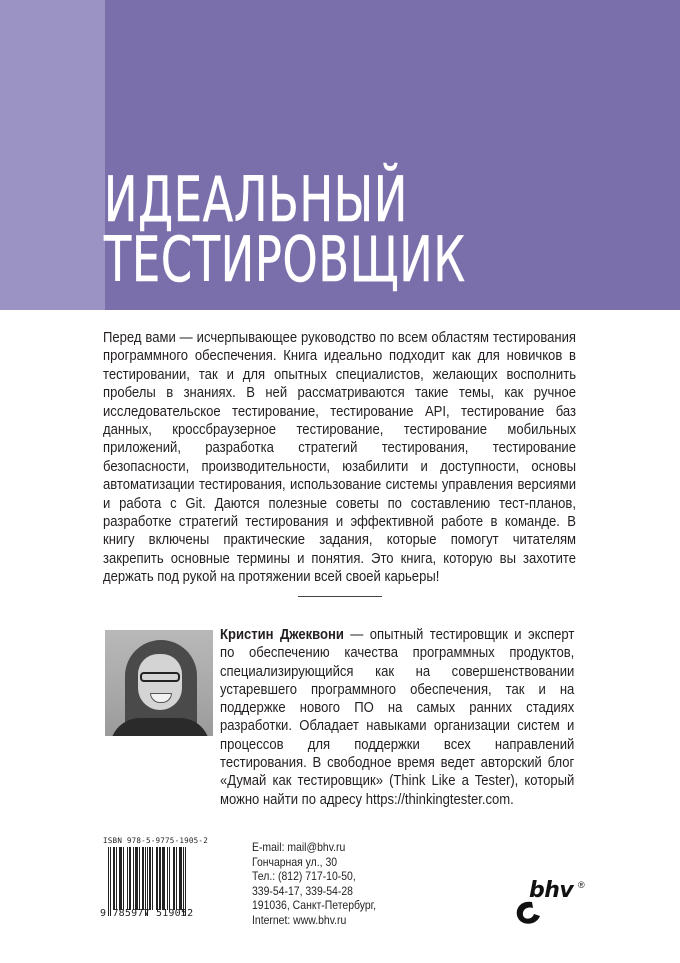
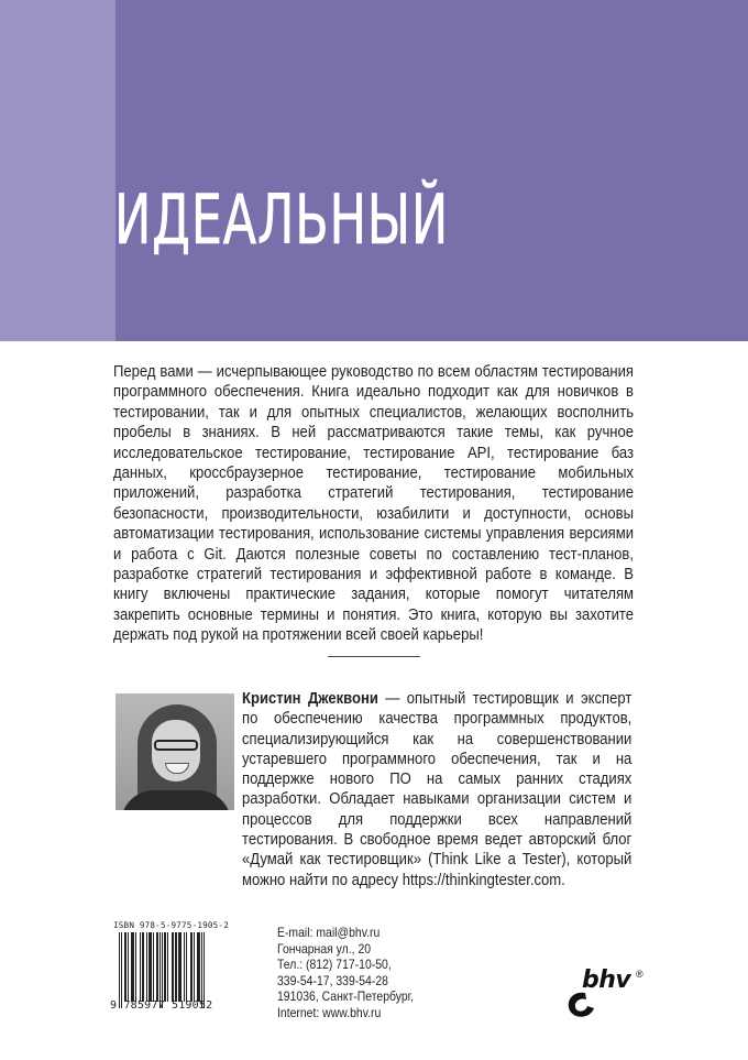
  ИДЕАЛЬНЫЙ
- ТЕСТИРОВЩИК
  Перед вами — исчерпывающее руководство по всем областям тестирования программного обеспечения. Книга идеально подходит как для новичков в тестировании, так и для опытных специалистов, желающих восполнить пробелы в знаниях. В ней рассматриваются такие темы, как ручное исследовательское тестирование, тестирование API, тестирование баз данных, кроссбраузерное тестирование, тестирование мобильных приложений, разработка стратегий тестирования, тестирование безопасности, производительности, юзабилити и доступности, основы автоматизации тестирования, использование системы управления версиями и работа с Git. Даются полезные советы по составлению тест-планов, разработке стратегий тестирования и эффективной работе в команде. В книгу включены практические задания, которые помогут читателям закрепить основные термины и понятия. Это книга, которую вы захотите держать под рукой на протяжении всей своей карьеры!
  Кристин Джеквони — опытный тестировщик и эксперт по обеспечению качества программных продуктов, специализирующийся как на совершенствовании устаревшего программного обеспечения, так и на поддержке нового ПО на самых ранних стадиях разработки. Обладает навыками организации систем и процессов для поддержки всех направлений тестирования. В свободное время ведет авторский блог «Думай как тестировщик» (Think Like a Tester), который можно найти по адресу https://thinkingtester.com.
  ISBN 978-5-9775-1905-2
  9 785977 519052
  E-mail: mail@bhv.ru
- Гончарная ул., 30
+ Гончарная ул., 20
  Тел.: (812) 717-10-50,
  339-54-17, 339-54-28
  191036, Санкт-Петербург,
  Internet: www.bhv.ru
  bhv
  ®
